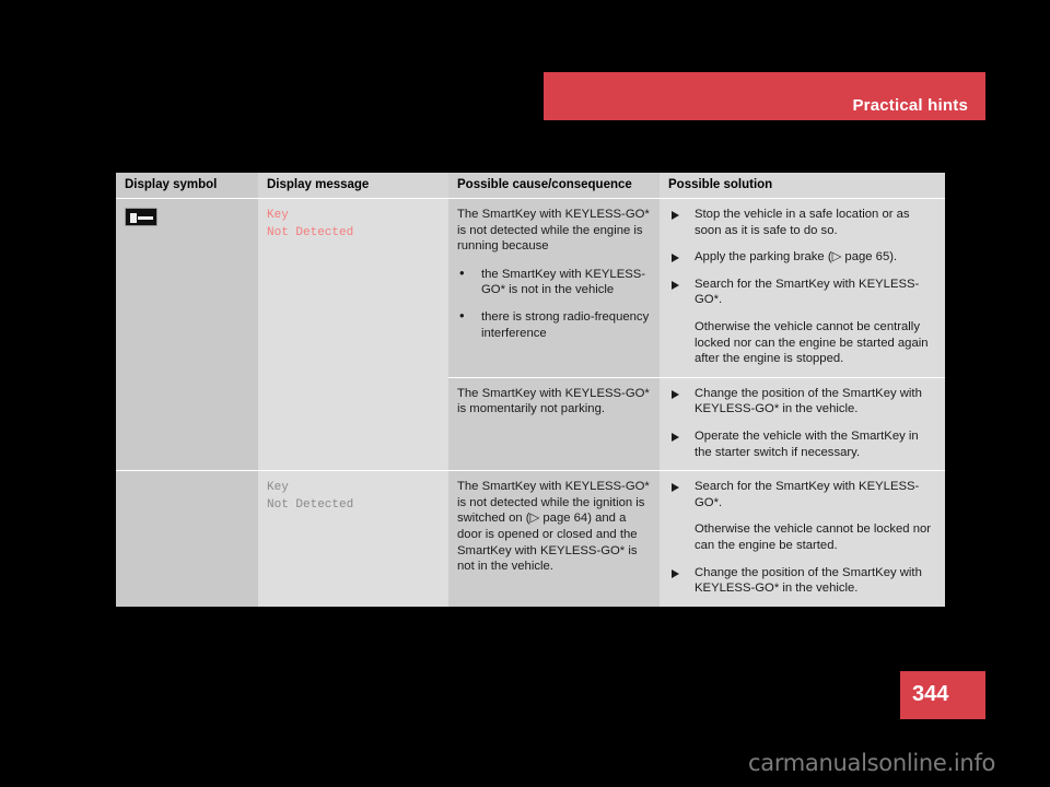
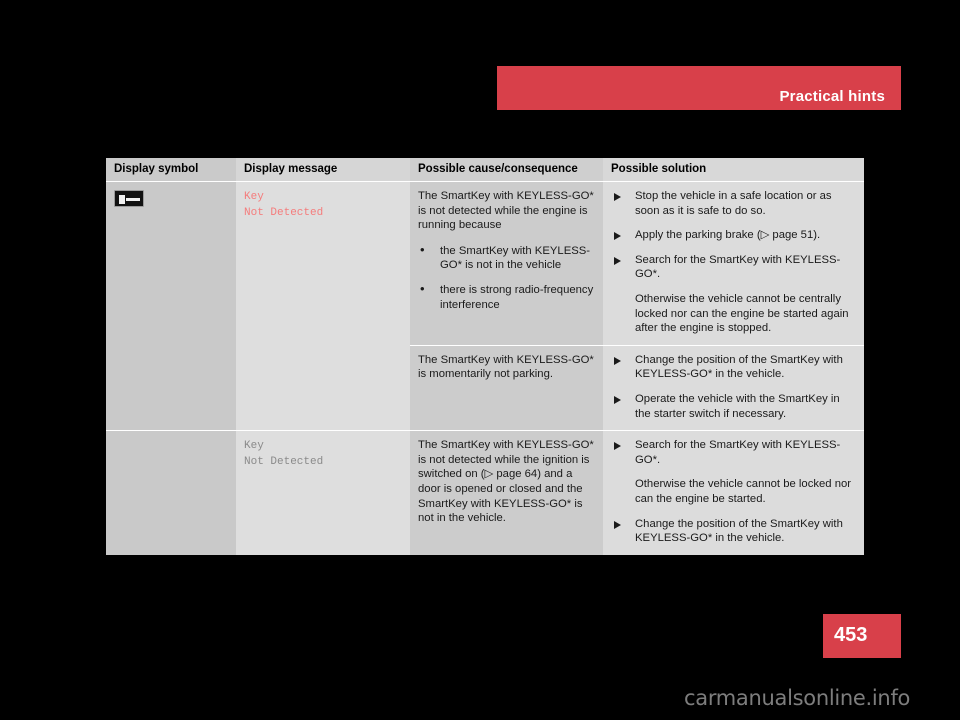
  Practical hints
  Display symbol	Display message	Possible cause/consequence	Possible solution
- 	Key Not Detected	The SmartKey with KEYLESS-GO* is not detected while the engine is running because the SmartKey with KEYLESS-GO* is not in the vehicle there is strong radio-frequency interference	Stop the vehicle in a safe location or as soon as it is safe to do so. Apply the parking brake (▷ page 65). Search for the SmartKey with KEYLESS-GO*. Otherwise the vehicle cannot be centrally locked nor can the engine be started again after the engine is stopped.
+ 	Key Not Detected	The SmartKey with KEYLESS-GO* is not detected while the engine is running because the SmartKey with KEYLESS-GO* is not in the vehicle there is strong radio-frequency interference	Stop the vehicle in a safe location or as soon as it is safe to do so. Apply the parking brake (▷ page 51). Search for the SmartKey with KEYLESS-GO*. Otherwise the vehicle cannot be centrally locked nor can the engine be started again after the engine is stopped.
  The SmartKey with KEYLESS-GO* is momentarily not parking.	Change the position of the SmartKey with KEYLESS-GO* in the vehicle. Operate the vehicle with the SmartKey in the starter switch if necessary.
  	Key Not Detected	The SmartKey with KEYLESS-GO* is not detected while the ignition is switched on (▷ page 64) and a door is opened or closed and the SmartKey with KEYLESS-GO* is not in the vehicle.	Search for the SmartKey with KEYLESS-GO*. Otherwise the vehicle cannot be locked nor can the engine be started. Change the position of the SmartKey with KEYLESS-GO* in the vehicle.
- 344
+ 453
  carmanualsonline.info
